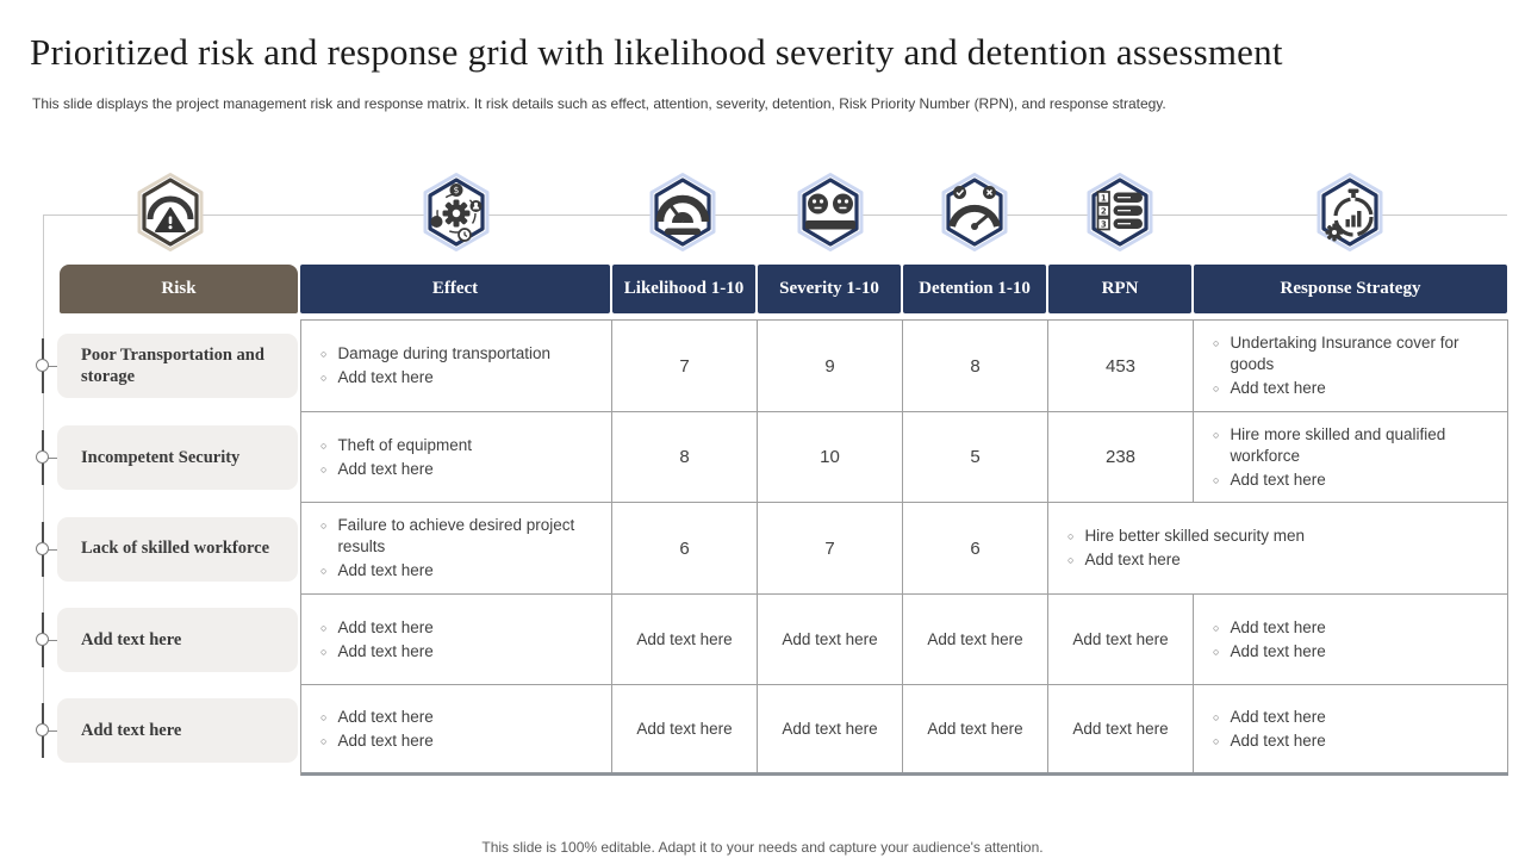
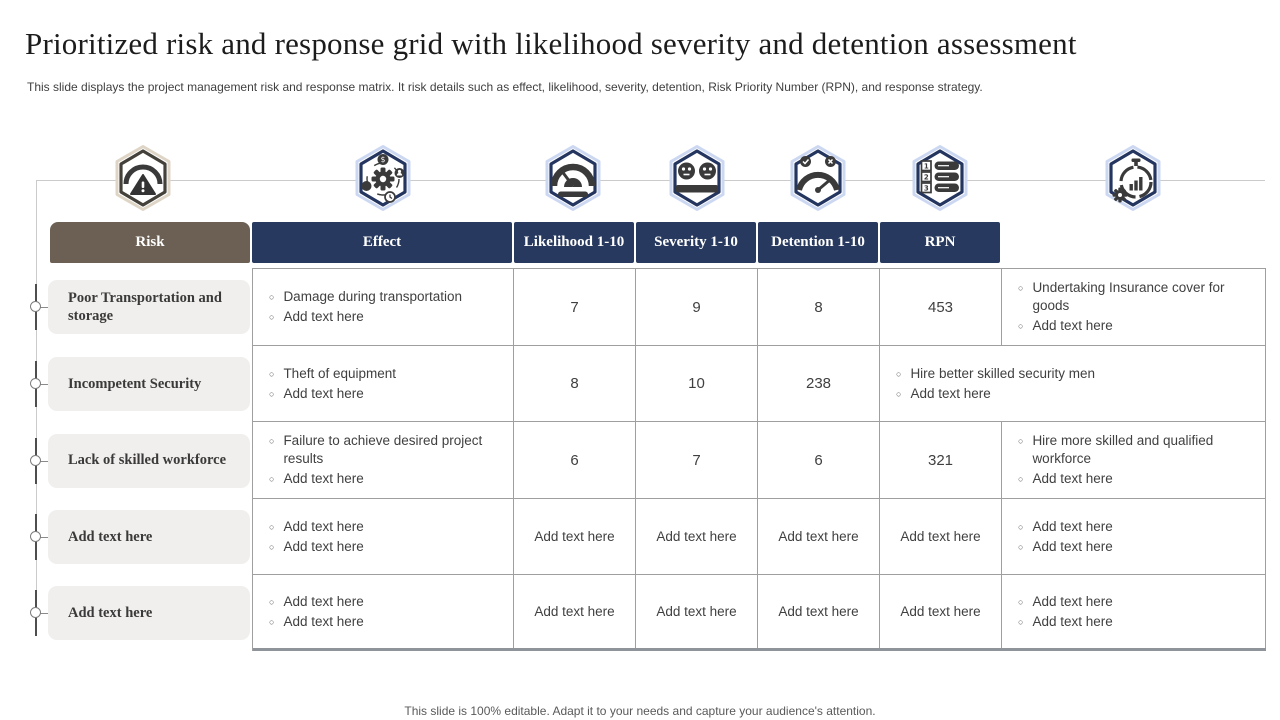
  Prioritized risk and response grid with likelihood severity and detention assessment
- This slide displays the project management risk and response matrix. It risk details such as effect, attention, severity, detention, Risk Priority Number (RPN), and response strategy.
+ This slide displays the project management risk and response matrix. It risk details such as effect, likelihood, severity, detention, Risk Priority Number (RPN), and response strategy.
  $
  1
  2
  3
  Risk
  Effect
  Likelihood 1-10
  Severity 1-10
  Detention 1-10
  RPN
- Response Strategy
  ○
  Damage during transportation
  ○
  Add text here
  7
  9
  8
  453
  ○
  Undertaking Insurance cover for goods
  ○
  Add text here
  ○
  Theft of equipment
  ○
  Add text here
  8
  10
- 5
  238
  ○
- Hire more skilled and qualified workforce
+ Hire better skilled security men
  ○
  Add text here
  ○
  Failure to achieve desired project results
  ○
  Add text here
  6
  7
  6
+ 321
  ○
- Hire better skilled security men
+ Hire more skilled and qualified workforce
  ○
  Add text here
  ○
  Add text here
  ○
  Add text here
  Add text here
  Add text here
  Add text here
  Add text here
  ○
  Add text here
  ○
  Add text here
  ○
  Add text here
  ○
  Add text here
  Add text here
  Add text here
  Add text here
  Add text here
  ○
  Add text here
  ○
  Add text here
  Poor Transportation and storage
  Incompetent Security
  Lack of skilled workforce
  Add text here
  Add text here
  This slide is 100% editable. Adapt it to your needs and capture your audience's attention.
